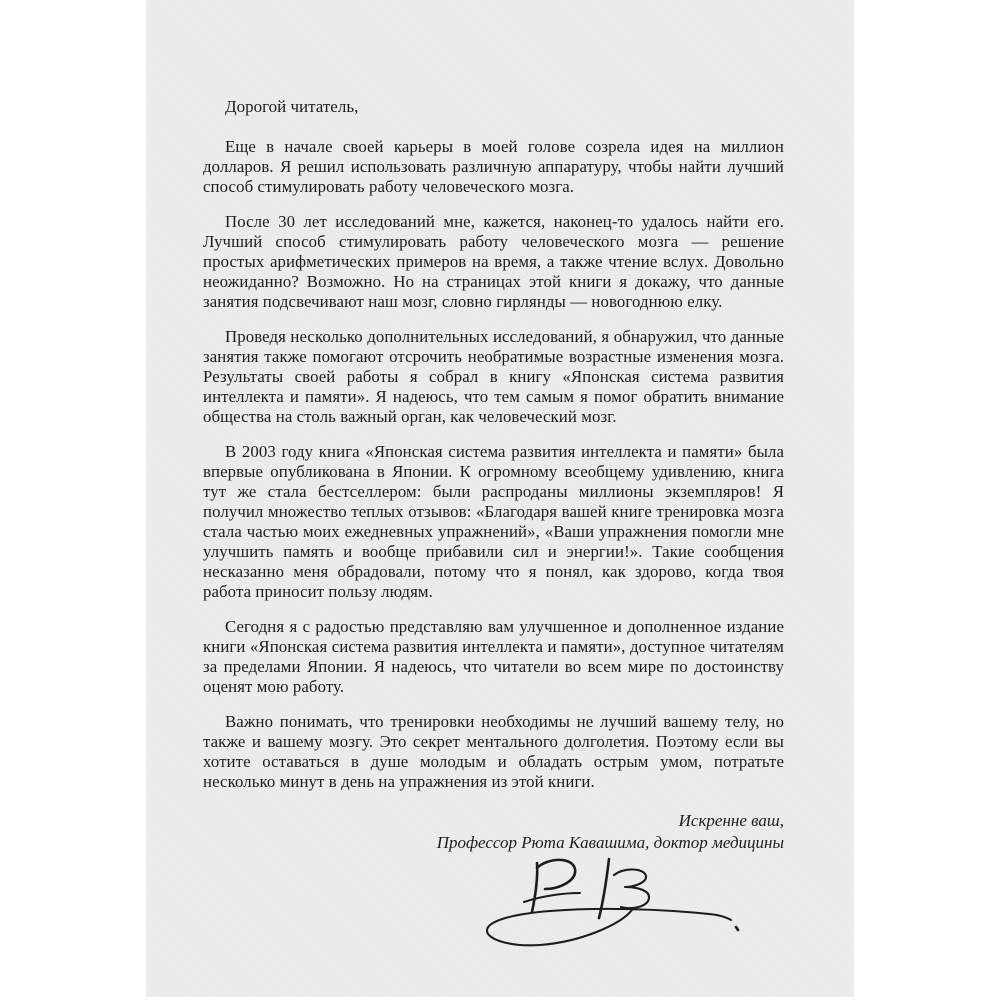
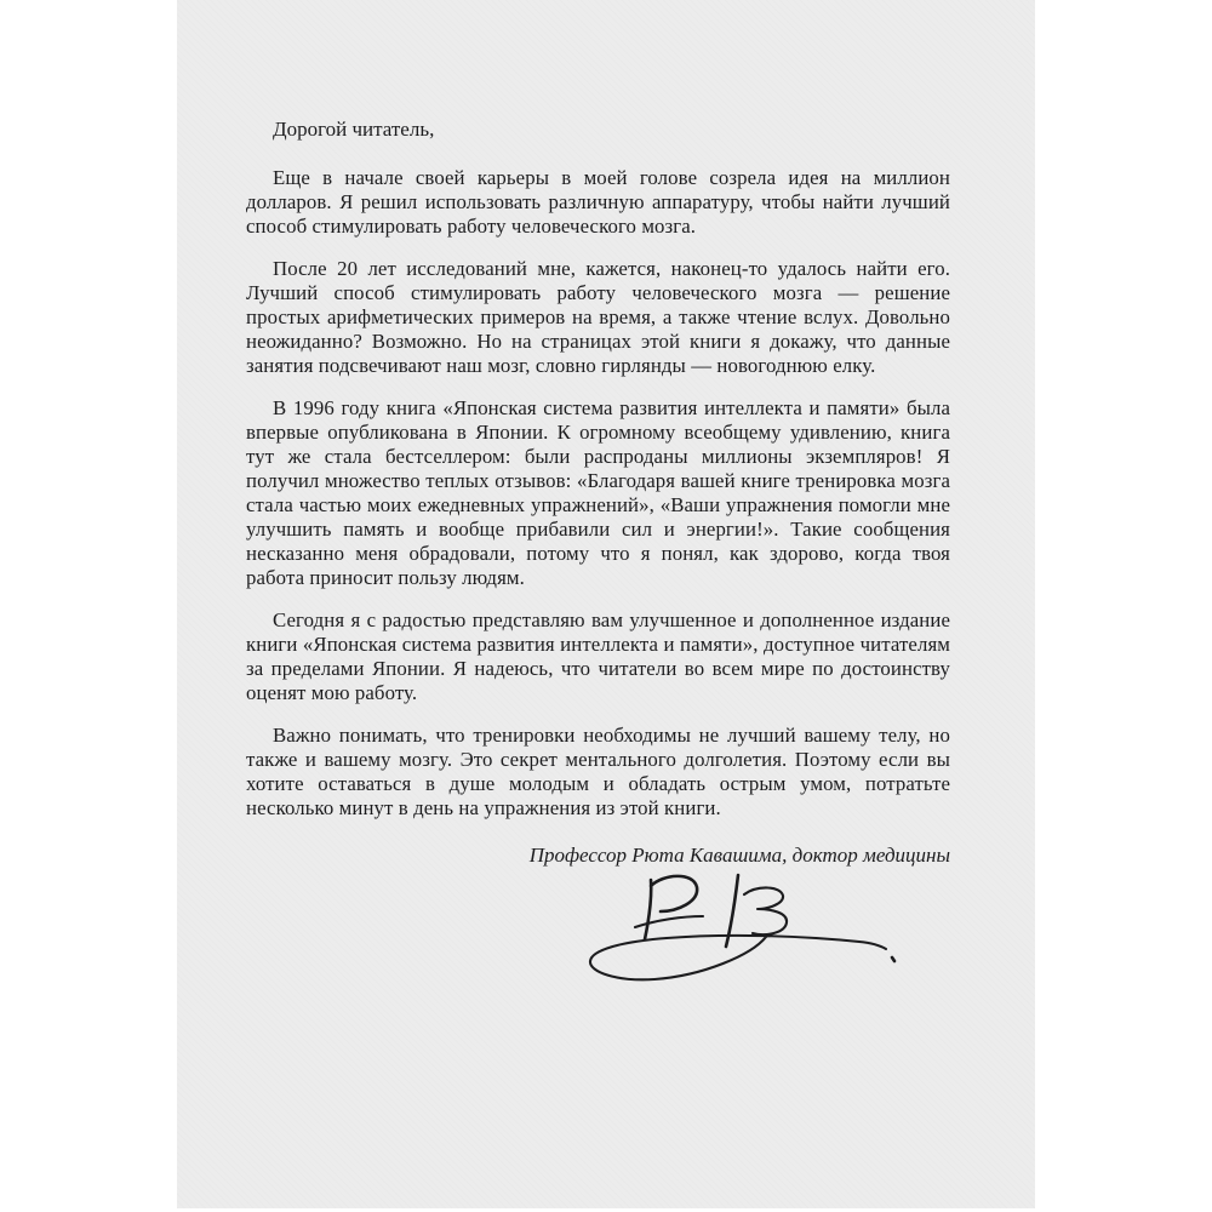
  Дорогой читатель,
  Еще в начале своей карьеры в моей голове созрела идея на миллион долларов. Я решил использовать различную аппаратуру, чтобы найти лучший способ стимулировать работу человеческого мозга.
- После 30 лет исследований мне, кажется, наконец-то удалось найти его. Лучший способ стимулировать работу человеческого мозга — решение простых арифметических примеров на время, а также чтение вслух. Довольно неожиданно? Возможно. Но на страницах этой книги я докажу, что данные занятия подсвечивают наш мозг, словно гирлянды — новогоднюю елку.
+ После 20 лет исследований мне, кажется, наконец-то удалось найти его. Лучший способ стимулировать работу человеческого мозга — решение простых арифметических примеров на время, а также чтение вслух. Довольно неожиданно? Возможно. Но на страницах этой книги я докажу, что данные занятия подсвечивают наш мозг, словно гирлянды — новогоднюю елку.
- Проведя несколько дополнительных исследований, я обнаружил, что данные занятия также помогают отсрочить необратимые возрастные изменения мозга. Результаты своей работы я собрал в книгу «Японская система развития интеллекта и памяти». Я надеюсь, что тем самым я помог обратить внимание общества на столь важный орган, как человеческий мозг.
- В 2003 году книга «Японская система развития интеллекта и памяти» была впервые опубликована в Японии. К огромному всеобщему удивлению, книга тут же стала бестселлером: были распроданы миллионы экземпляров! Я получил множество теплых отзывов: «Благодаря вашей книге тренировка мозга стала частью моих ежедневных упражнений», «Ваши упражнения помогли мне улучшить память и вообще прибавили сил и энергии!». Такие сообщения несказанно меня обрадовали, потому что я понял, как здорово, когда твоя работа приносит пользу людям.
+ В 1996 году книга «Японская система развития интеллекта и памяти» была впервые опубликована в Японии. К огромному всеобщему удивлению, книга тут же стала бестселлером: были распроданы миллионы экземпляров! Я получил множество теплых отзывов: «Благодаря вашей книге тренировка мозга стала частью моих ежедневных упражнений», «Ваши упражнения помогли мне улучшить память и вообще прибавили сил и энергии!». Такие сообщения несказанно меня обрадовали, потому что я понял, как здорово, когда твоя работа приносит пользу людям.
  Сегодня я с радостью представляю вам улучшенное и дополненное издание книги «Японская система развития интеллекта и памяти», доступное читателям за пределами Японии. Я надеюсь, что читатели во всем мире по достоинству оценят мою работу.
  Важно понимать, что тренировки необходимы не лучший вашему телу, но также и вашему мозгу. Это секрет ментального долголетия. Поэтому если вы хотите оставаться в душе молодым и обладать острым умом, потратьте несколько минут в день на упражнения из этой книги.
- Искренне ваш,
  Профессор Рюта Кавашима, доктор медицины
